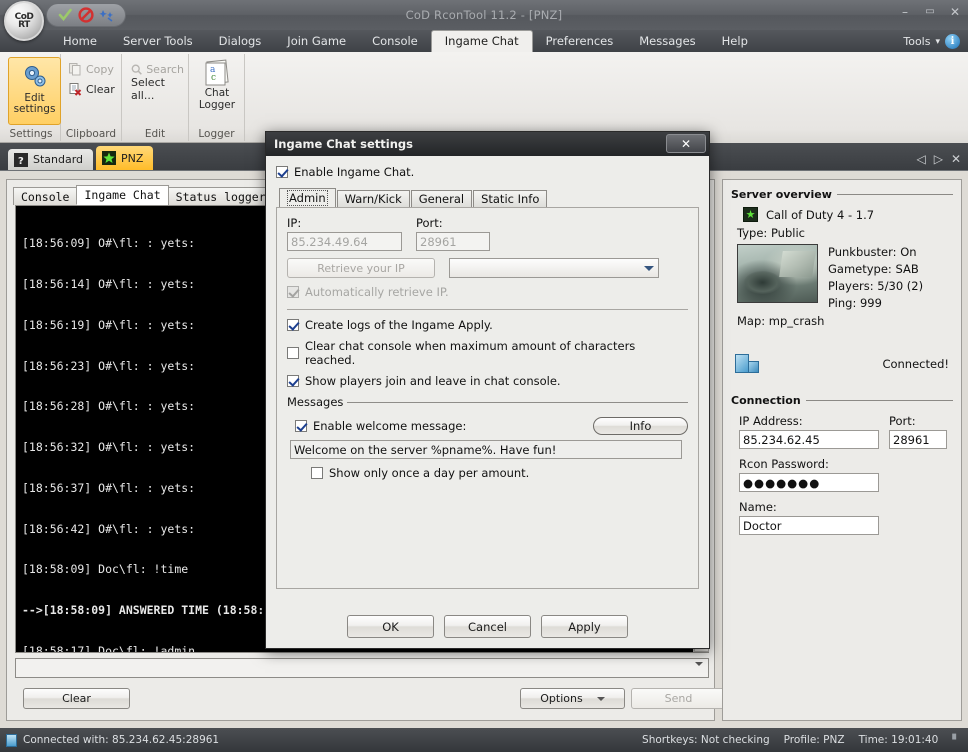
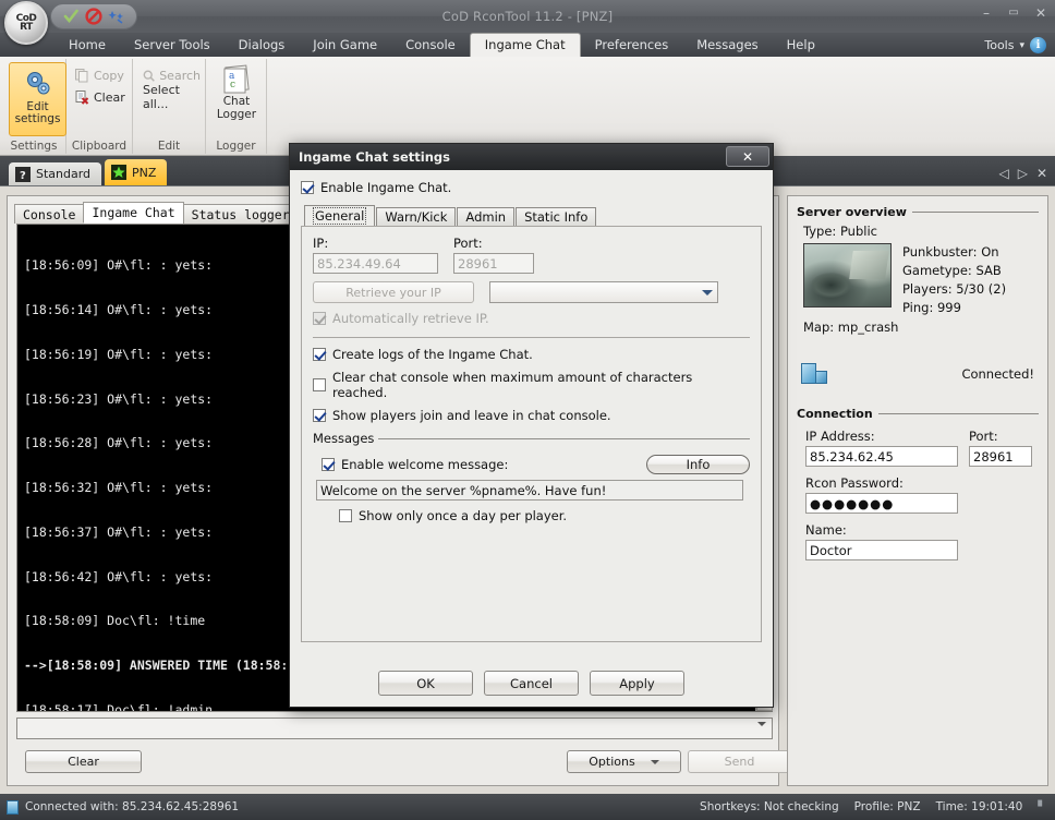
  CoD RconTool 11.2 - [PNZ]
  –
  ▭
  ✕
  CoD
  RT
  Home
  Server Tools
  Dialogs
  Join Game
  Console
  Ingame Chat
  Preferences
  Messages
  Help
  Tools
  ▾
  i
  Edit
  settings
  Settings
  Copy
  Clear
  Clipboard
  Search
  Select all...
  Edit
  a
  c
  Chat
  Logger
  Logger
  ?
  Standard
  PNZ
  ◁
  ▷
  ✕
  Console
  Ingame Chat
  Status logger
  [18:56:09] O#\fl: : yets:
  [18:56:14] O#\fl: : yets:
  [18:56:19] O#\fl: : yets:
  [18:56:23] O#\fl: : yets:
  [18:56:28] O#\fl: : yets:
  [18:56:32] O#\fl: : yets:
  [18:56:37] O#\fl: : yets:
  [18:56:42] O#\fl: : yets:
  [18:58:09] Doc\fl: !time
  -->[18:58:09] ANSWERED TIME (18:58:
  [18:58:17] Doc\fl: !admin
  Clear
  Options
  Send
  Server overview
- ★
- Call of Duty 4 - 1.7
  Type: Public
  Punkbuster: On
  Gametype: SAB
  Players: 5/30 (2)
  Ping: 999
  Map: mp_crash
  Connected!
  Connection
  IP Address:
  85.234.62.45
  Port:
  28961
  Rcon Password:
  ●●●●●●●
  Name:
  Doctor
  Ingame Chat settings
  ✕
  Enable Ingame Chat.
- Admin
+ General
  Warn/Kick
- General
+ Admin
  Static Info
  IP:
  85.234.49.64
  Port:
  28961
  Retrieve your IP
  Automatically retrieve IP.
- Create logs of the Ingame Apply.
+ Create logs of the Ingame Chat.
  Clear chat console when maximum amount of characters reached.
  Show players join and leave in chat console.
  Messages
  Enable welcome message:
  Info
  Welcome on the server %pname%. Have fun!
- Show only once a day per amount.
+ Show only once a day per player.
  OK
  Cancel
  Apply
  Connected with: 85.234.62.45:28961
  Shortkeys: Not checking
  Profile: PNZ
  Time: 19:01:40
  ▘
